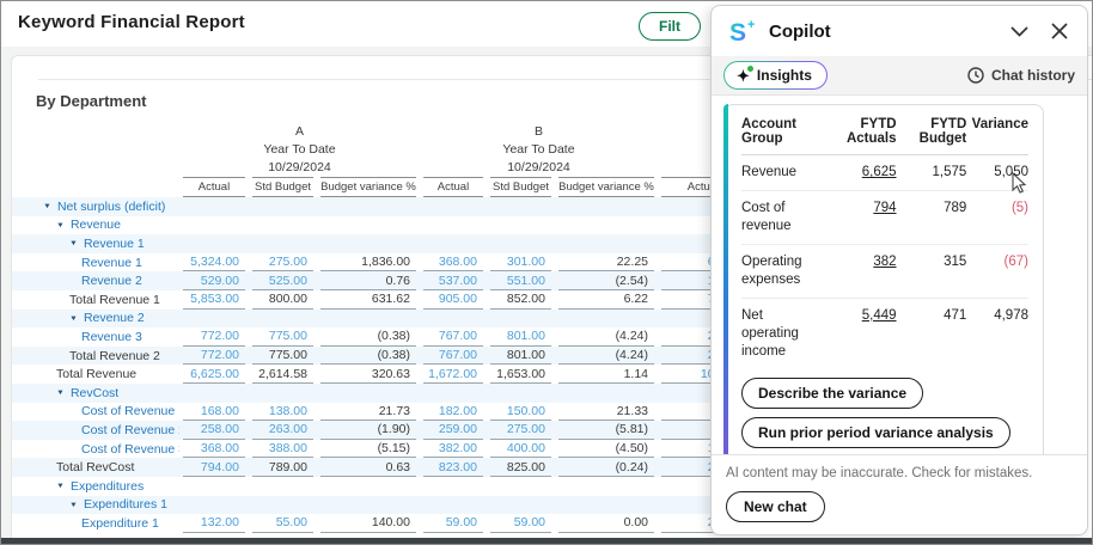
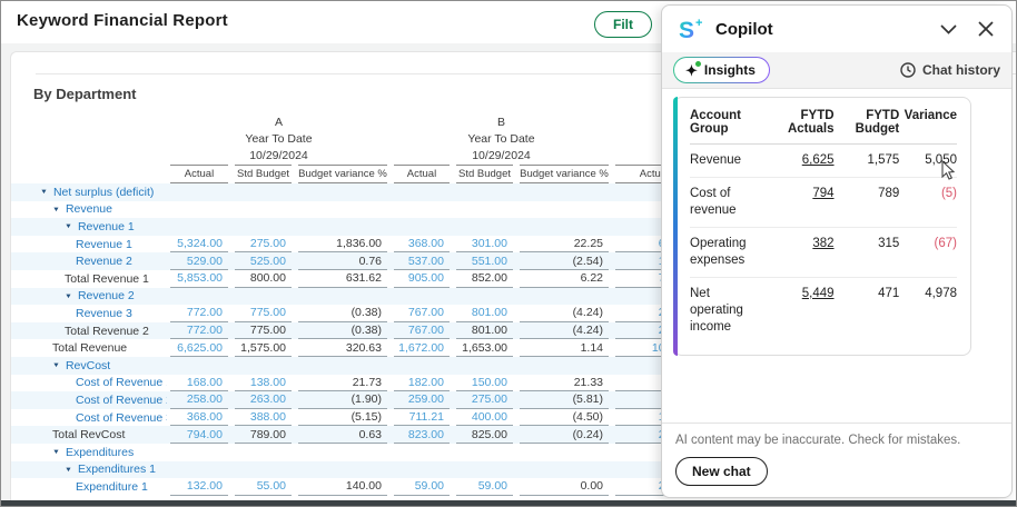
  Keyword Financial Report
  Filt
  By Department
  A
  B
  Year To Date
  Year To Date
  10/29/2024
  10/29/2024
  Actual
  Std Budget
  Budget variance %
  Actual
  Std Budget
  Budget variance %
  Net surplus (deficit)
  Revenue
  Revenue 1
  Revenue 1
  5,324.00
  275.00
  1,836.00
  368.00
  301.00
  22.25
  Revenue 2
  529.00
  525.00
  0.76
  537.00
  551.00
  (2.54)
  Total Revenue 1
  5,853.00
  800.00
  631.62
  905.00
  852.00
  6.22
  Revenue 2
  Revenue 3
  772.00
  775.00
  (0.38)
  767.00
  801.00
  (4.24)
  Total Revenue 2
  772.00
  775.00
  (0.38)
  767.00
  801.00
  (4.24)
  Total Revenue
  6,625.00
- 2,614.58
+ 1,575.00
  320.63
  1,672.00
  1,653.00
  1.14
  RevCost
  Cost of Revenue
  168.00
  138.00
  21.73
  182.00
  150.00
  21.33
  Cost of Revenue
  258.00
  263.00
  (1.90)
  259.00
  275.00
  (5.81)
  Cost of Revenue
  368.00
  388.00
  (5.15)
- 382.00
+ 711.21
  400.00
  (4.50)
  Total RevCost
  794.00
  789.00
  0.63
  823.00
  825.00
  (0.24)
  Expenditures
  Expenditures 1
  Expenditure 1
  132.00
  55.00
  140.00
  59.00
  59.00
  0.00
  S
  +
  Copilot
  ✦
  Insights
  Chat history
  Account Group	FYTD Actuals	FYTD Budget	Variance
  Revenue	6,625	1,575	5,050
  Cost of revenue	794	789	(5)
  Operating expenses	382	315	(67)
  Net operating income	5,449	471	4,978
- Describe the variance
- Run prior period variance analysis
  AI content may be inaccurate. Check for mistakes.
  New chat
